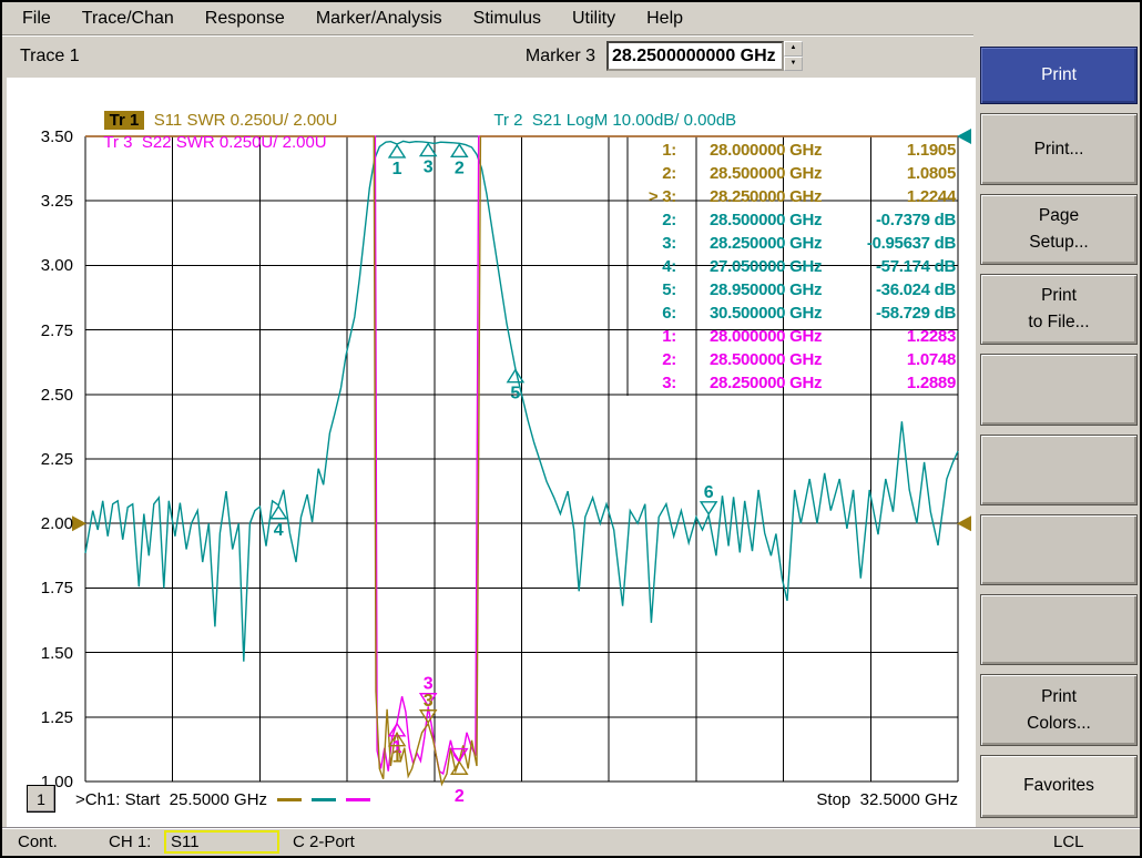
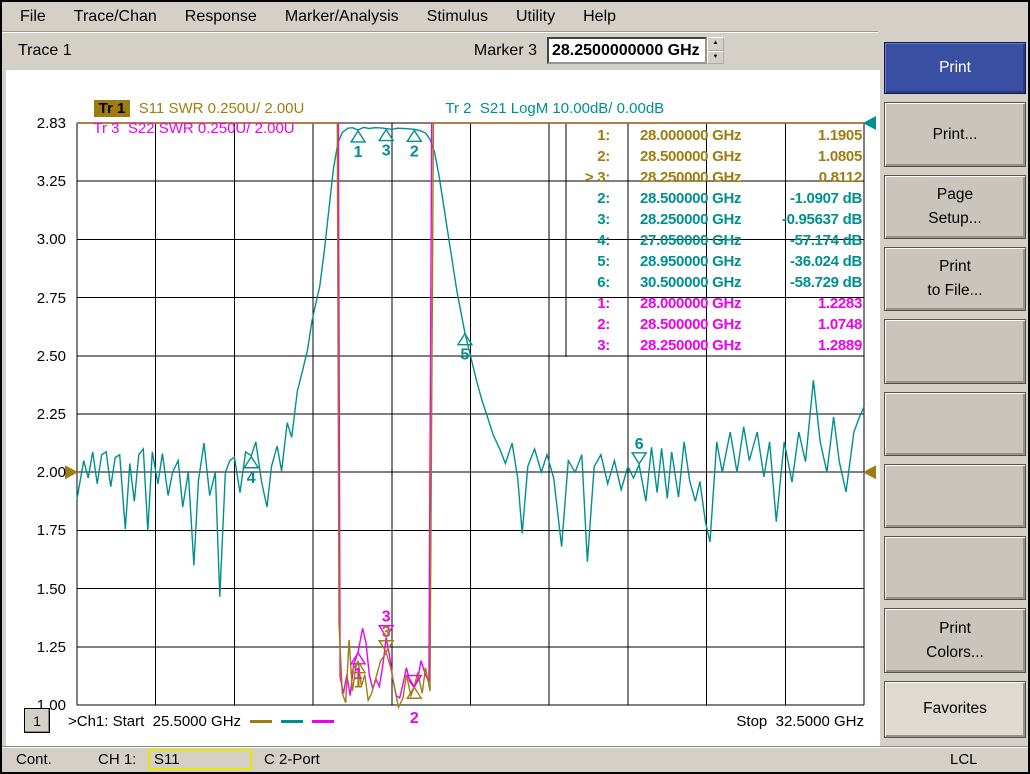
  File
  Trace/Chan
  Response
  Marker/Analysis
  Stimulus
  Utility
  Help
  Trace 1
  Marker 3
  28.2500000000 GHz
  Print
  Print...
  Page
  Setup...
  Print
  to File...
  Print
  Colors...
  Favorites
  1
  3
  2
  4
  5
  6
  1
  3
  2
  1
  3
  Tr 1 S11 SWR 0.250U/ 2.00U
  Tr 2 S21 LogM 10.00dB/ 0.00dB
  Tr 3 S22 SWR 0.250U/ 2.00U
- 3.50
+ 2.83
  3.25
  3.00
  2.75
  2.50
  2.25
  2.00
  1.75
  1.50
  1.25
  1.00
  1:
  28.000000 GHz
  1.1905
  2:
  28.500000 GHz
  1.0805
  > 3:
  28.250000 GHz
- 1.2244
+ 0.8112
  2:
  28.500000 GHz
- -0.7379 dB
+ -1.0907 dB
  3:
  28.250000 GHz
  -0.95637 dB
  4:
  27.050000 GHz
  -57.174 dB
  5:
  28.950000 GHz
  -36.024 dB
  6:
  30.500000 GHz
  -58.729 dB
  1:
  28.000000 GHz
  1.2283
  2:
  28.500000 GHz
  1.0748
  3:
  28.250000 GHz
  1.2889
  >Ch1: Start 25.5000 GHz
  Stop 32.5000 GHz
  1
  Cont.
  CH 1:
  S11
  C 2-Port
  LCL
